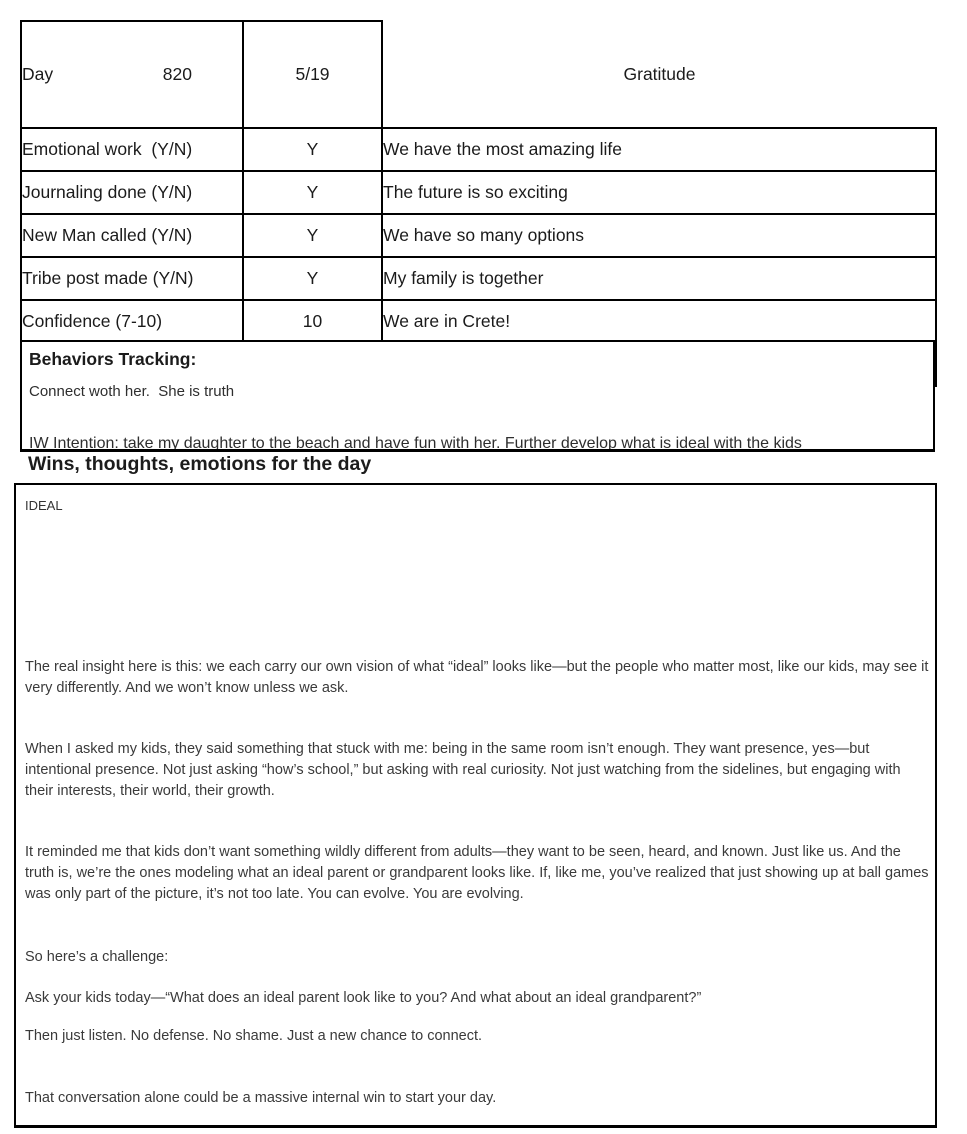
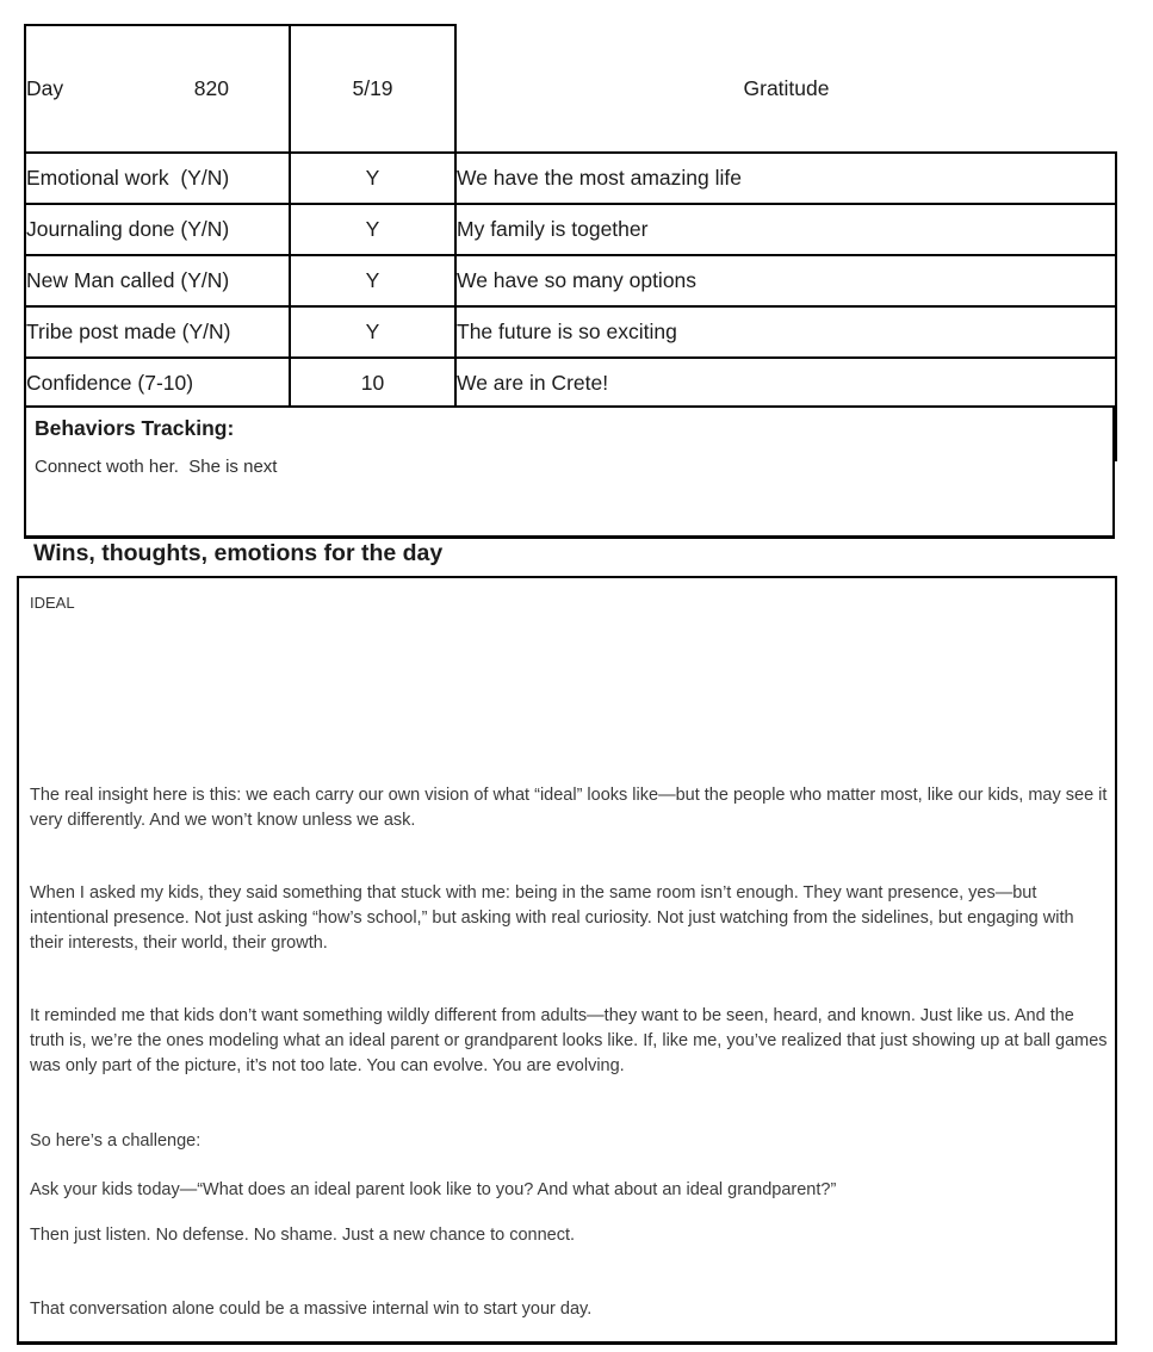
  Day 820	5/19	Gratitude
  Emotional work (Y/N)	Y	We have the most amazing life
- Journaling done (Y/N)	Y	The future is so exciting
+ Journaling done (Y/N)	Y	My family is together
  New Man called (Y/N)	Y	We have so many options
- Tribe post made (Y/N)	Y	My family is together
+ Tribe post made (Y/N)	Y	The future is so exciting
  Confidence (7-10)	10	We are in Crete!
  Behaviors Tracking:
- Connect woth her. She is truth
+ Connect woth her. She is next
- IW Intention: take my daughter to the beach and have fun with her. Further develop what is ideal with the kids
  Wins, thoughts, emotions for the day
  IDEAL
  The real insight here is this: we each carry our own vision of what “ideal” looks like—but the people who matter most, like our kids, may see it
  very differently. And we won’t know unless we ask.
  When I asked my kids, they said something that stuck with me: being in the same room isn’t enough. They want presence, yes—but
  intentional presence. Not just asking “how’s school,” but asking with real curiosity. Not just watching from the sidelines, but engaging with
  their interests, their world, their growth.
  It reminded me that kids don’t want something wildly different from adults—they want to be seen, heard, and known. Just like us. And the
  truth is, we’re the ones modeling what an ideal parent or grandparent looks like. If, like me, you’ve realized that just showing up at ball games
  was only part of the picture, it’s not too late. You can evolve. You are evolving.
  So here’s a challenge:
  Ask your kids today—“What does an ideal parent look like to you? And what about an ideal grandparent?”
  Then just listen. No defense. No shame. Just a new chance to connect.
  That conversation alone could be a massive internal win to start your day.
